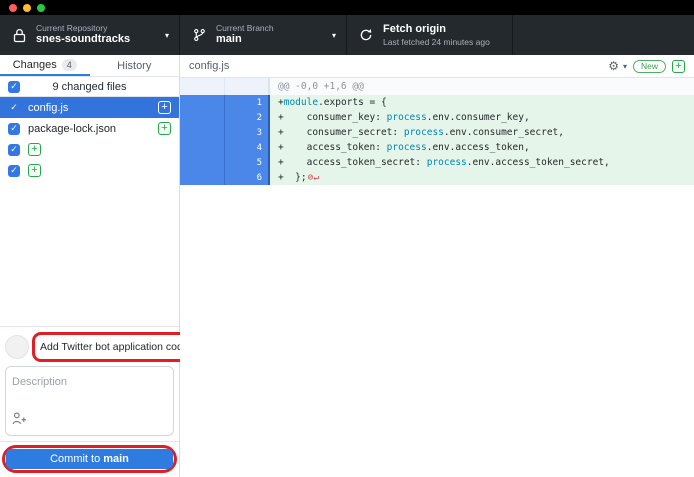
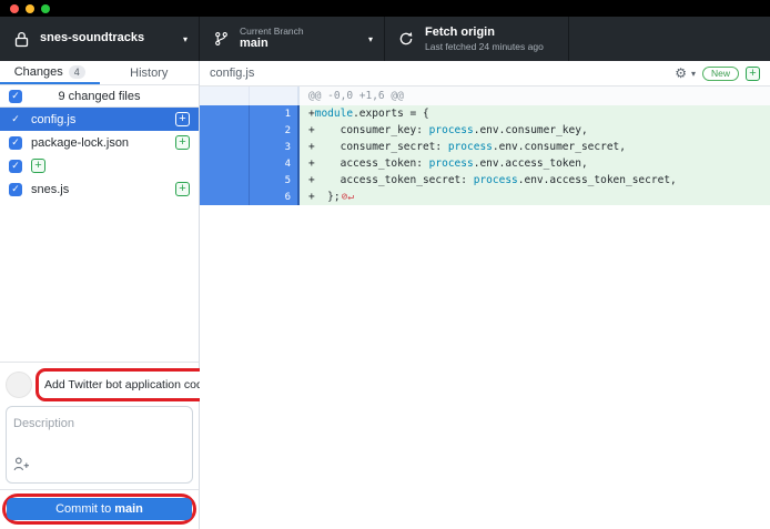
- Current Repository
  snes-soundtracks
  ▾
  Current Branch
  main
  ▾
  Fetch origin
  Last fetched 24 minutes ago
  Changes
  4
  History
  ✓
  9 changed files
  ✓
  config.js
  +
  ✓
  package-lock.json
  +
  ✓
  +
  ✓
+ snes.js
  +
  Add Twitter bot application co
  Description
  Commit to
  main
  config.js
  ⚙
  ▾
  New
  +
  @@ -0,0 +1,6 @@
  1
  +
  module
  .exports = {
  2
  + consumer_key:
  process
  .env.consumer_key,
  3
  + consumer_secret:
  process
  .env.consumer_secret,
  4
  + access_token:
  process
  .env.access_token,
  5
  + access_token_secret:
  process
  .env.access_token_secret,
  6
  + };
  ⊘↵
